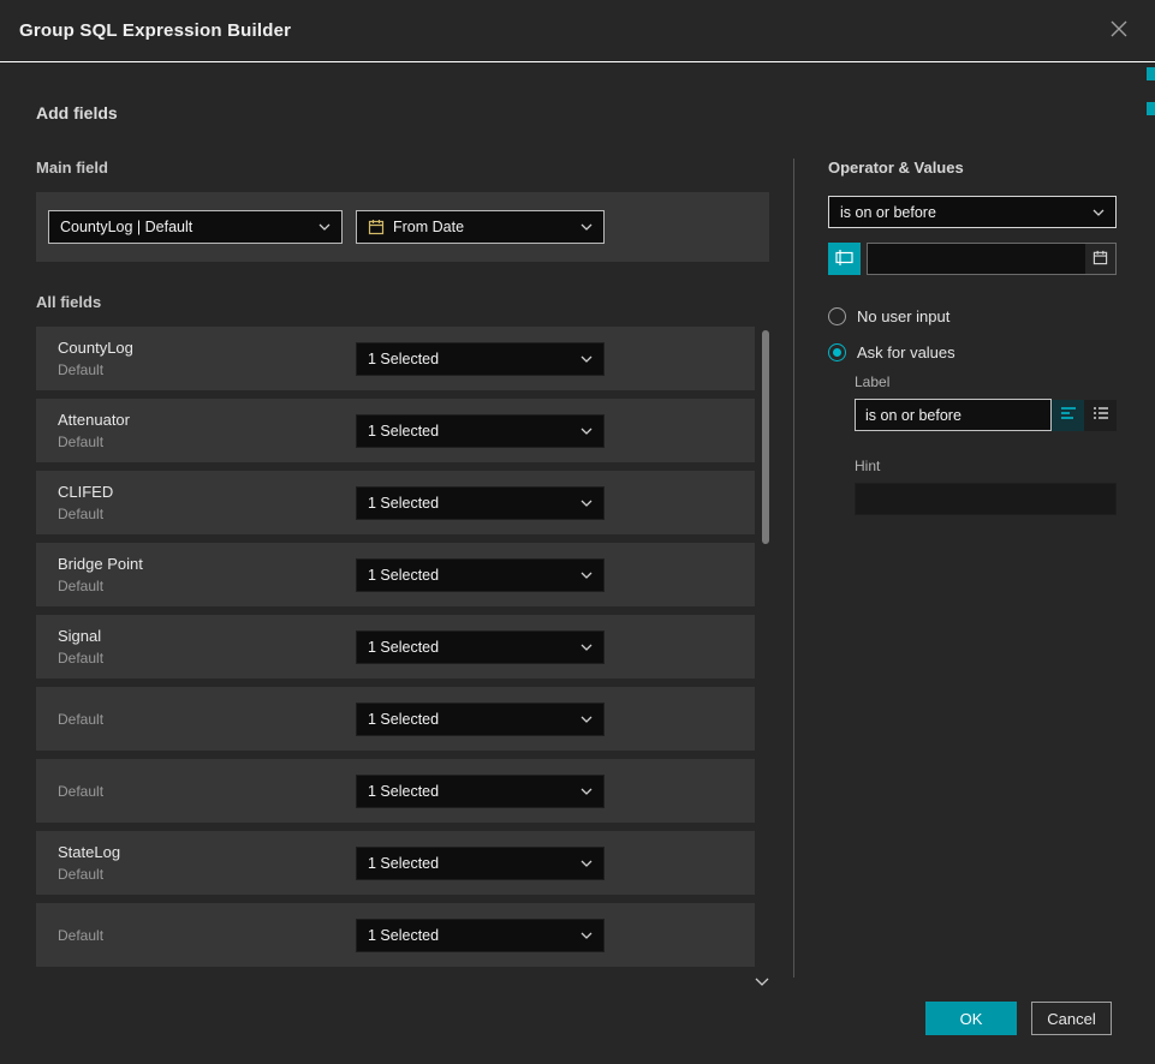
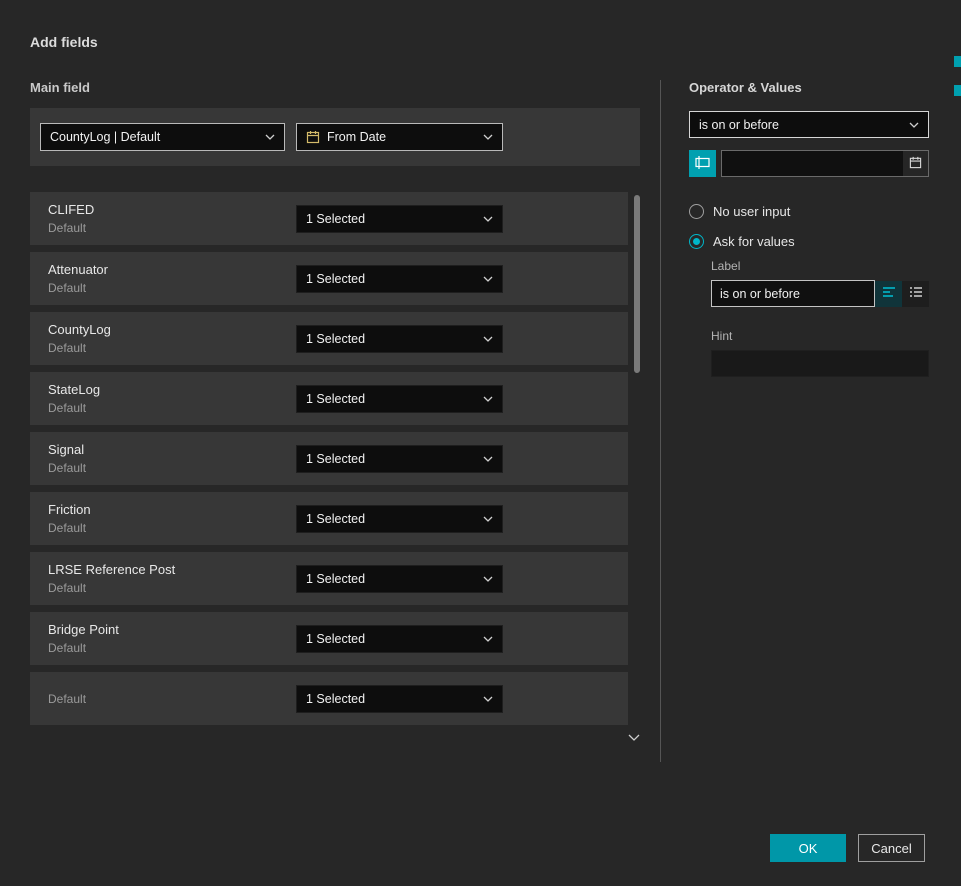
- Group SQL Expression Builder
  Add fields
  Main field
  CountyLog | Default
  From Date
- All fields
- CountyLog
+ CLIFED
  Default
  1 Selected
  Attenuator
  Default
  1 Selected
- CLIFED
+ CountyLog
  Default
  1 Selected
- Bridge Point
+ StateLog
  Default
  1 Selected
  Signal
  Default
  1 Selected
+ Friction
  Default
  1 Selected
+ LRSE Reference Post
  Default
  1 Selected
- StateLog
+ Bridge Point
  Default
  1 Selected
  Default
  1 Selected
  Operator & Values
  is on or before
  No user input
  Ask for values
  Label
  is on or before
  Hint
  OK
  Cancel
